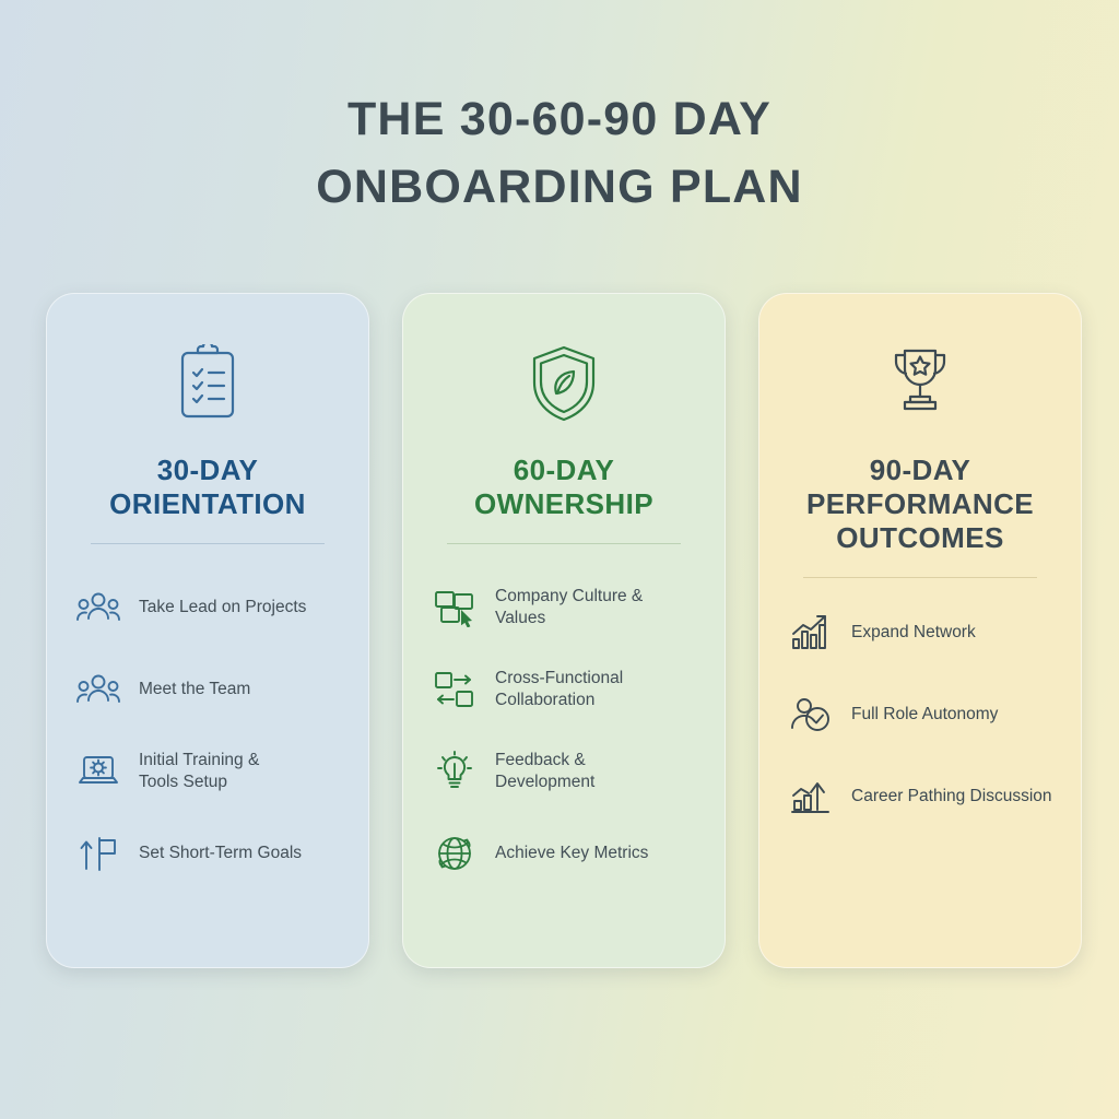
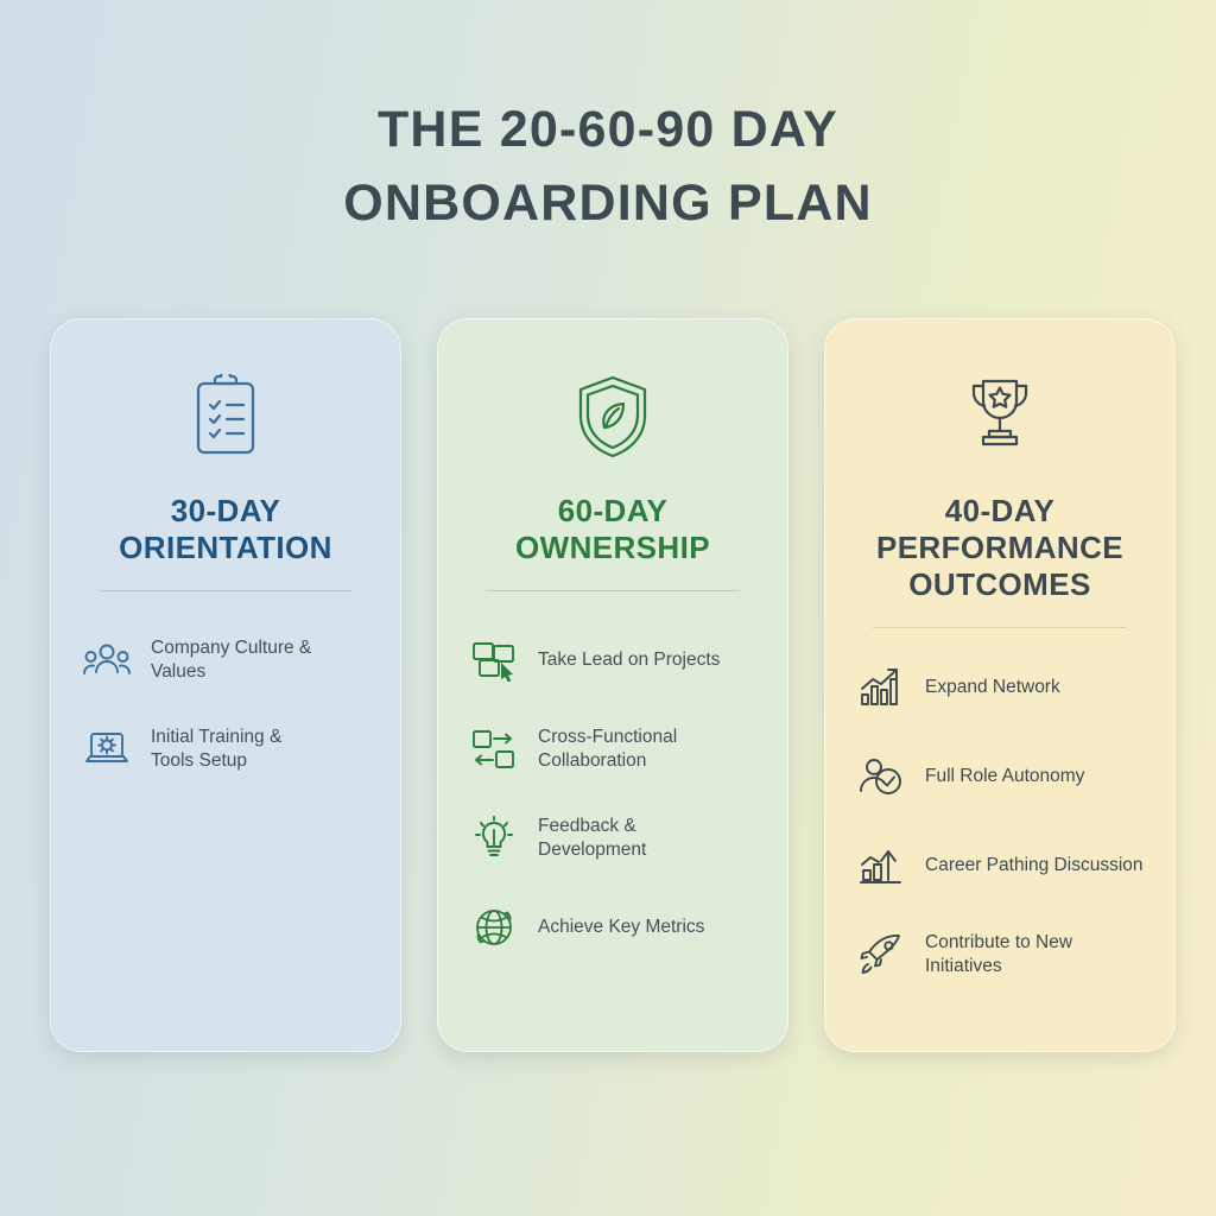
- THE 30-60-90 DAY
+ THE 20-60-90 DAY
  ONBOARDING PLAN
  30-DAY
  ORIENTATION
- Take Lead on Projects
+ Company Culture & Values
- Meet the Team
  Initial Training &
  Tools Setup
- Set Short-Term Goals
  60-DAY
  OWNERSHIP
- Company Culture & Values
+ Take Lead on Projects
  Cross-Functional
  Collaboration
  Feedback &
  Development
  Achieve Key Metrics
- 90-DAY
+ 40-DAY
  PERFORMANCE
  OUTCOMES
  Expand Network
  Full Role Autonomy
  Career Pathing Discussion
+ Contribute to New Initiatives
